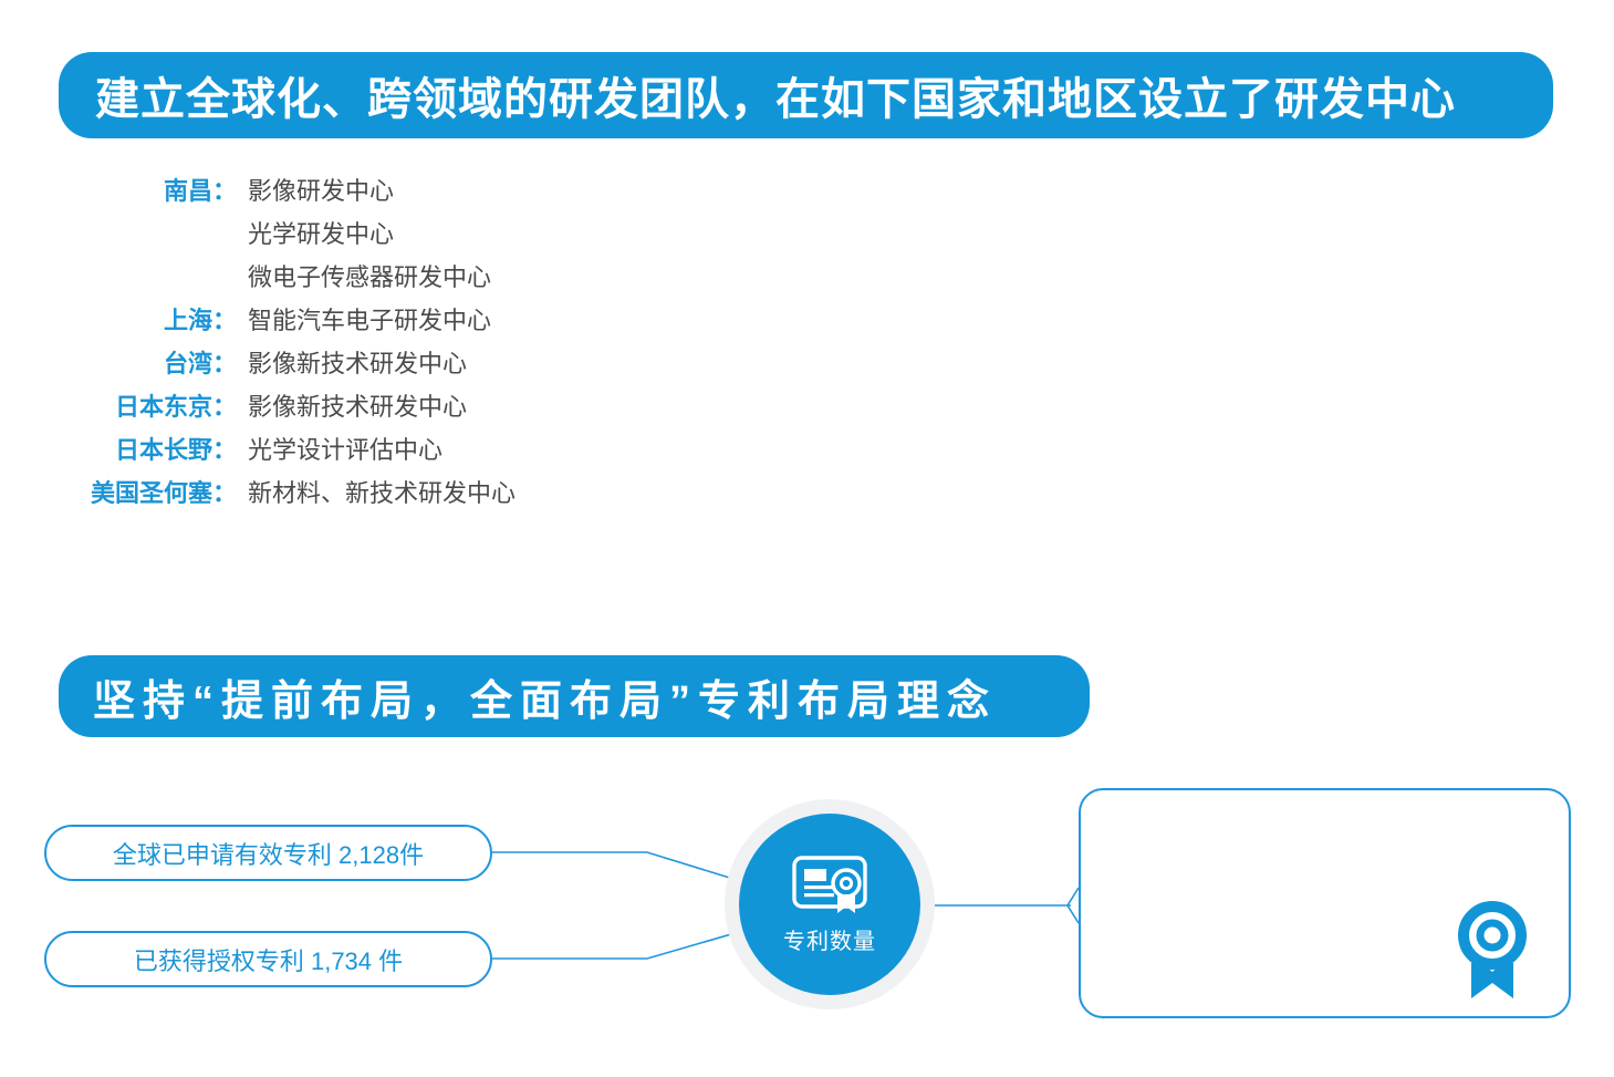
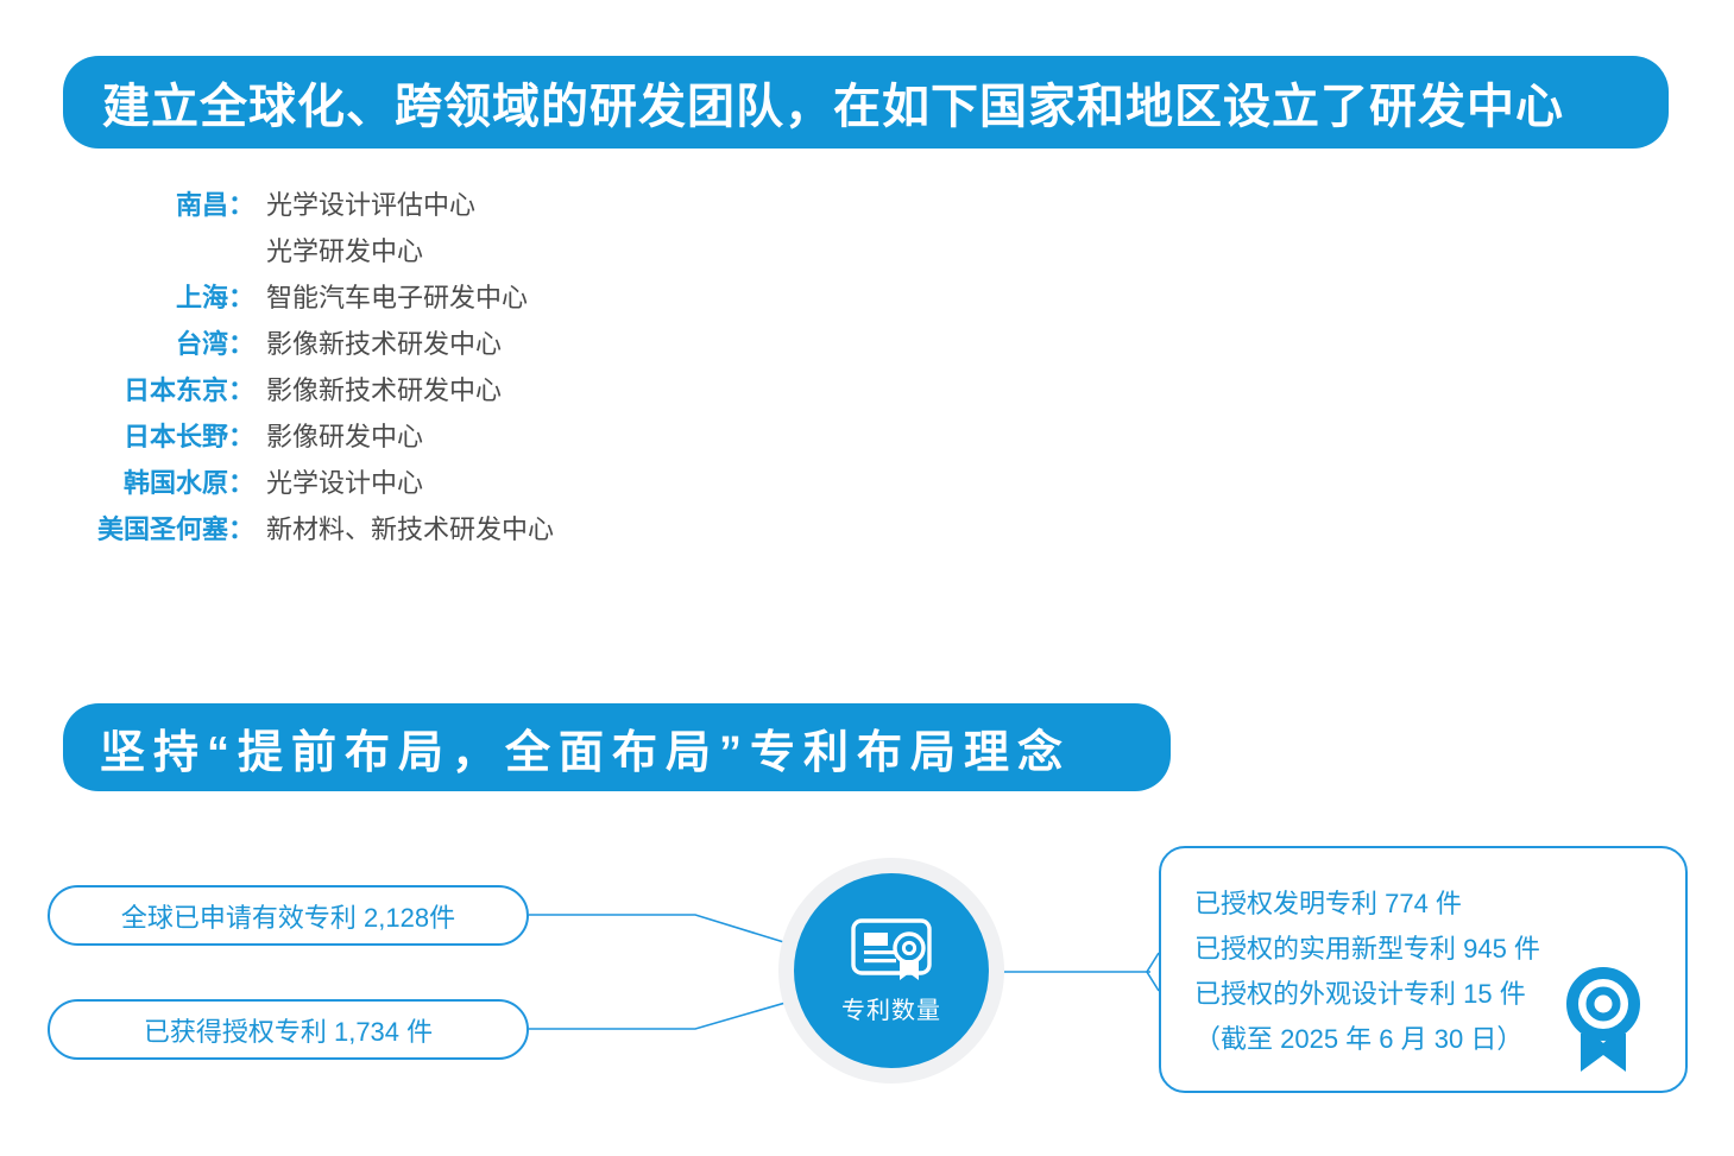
  建立全球化、跨领域的研发团队，在如下国家和地区设立了研发中心
  南昌：
- 影像研发中心
+ 光学设计评估中心
  光学研发中心
- 微电子传感器研发中心
  上海：
  智能汽车电子研发中心
  台湾：
  影像新技术研发中心
  日本东京：
  影像新技术研发中心
  日本长野：
- 光学设计评估中心
+ 影像研发中心
+ 韩国水原：
+ 光学设计中心
  美国圣何塞：
  新材料、新技术研发中心
  坚持“提前布局，全面布局”专利布局理念
  全球已申请有效专利 2,128件
  已获得授权专利 1,734 件
  专利数量
+ 已授权发明专利 774 件
+ 已授权的实用新型专利 945 件
+ 已授权的外观设计专利 15 件
+ （截至 2025 年 6 月 30 日）
